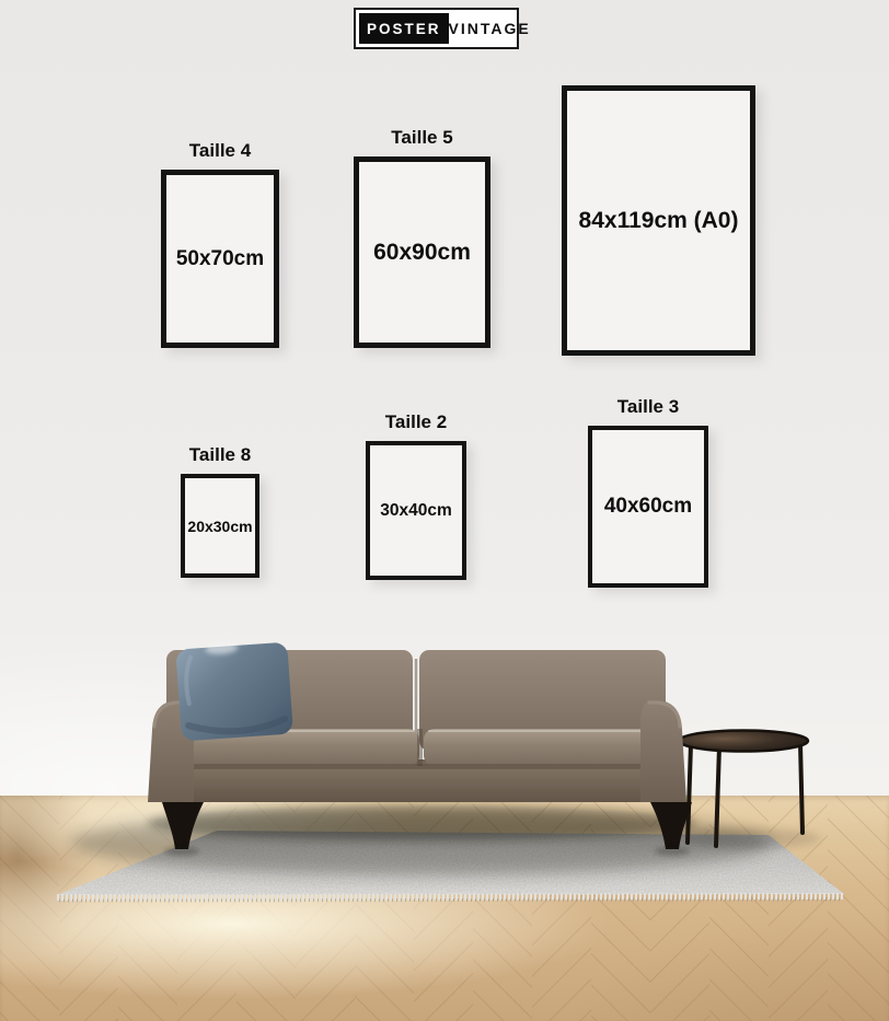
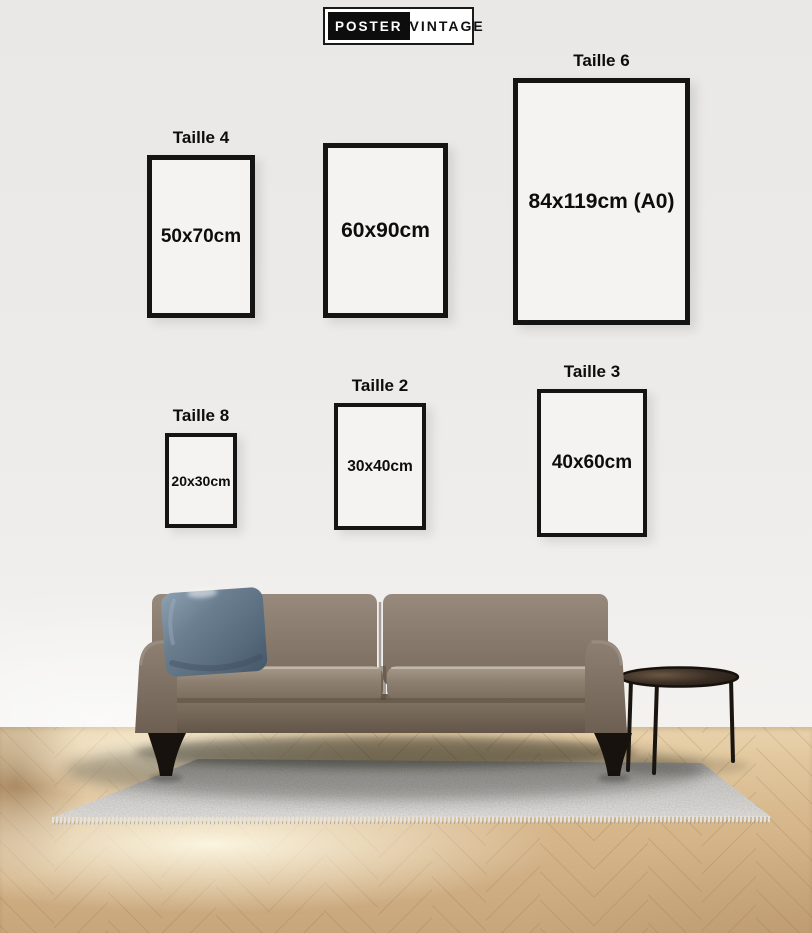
  POSTER
  VINTAGE
  Taille 4
  50x70cm
- Taille 5
  60x90cm
+ Taille 6
  84x119cm (A0)
  Taille 8
  20x30cm
  Taille 2
  30x40cm
  Taille 3
  40x60cm
